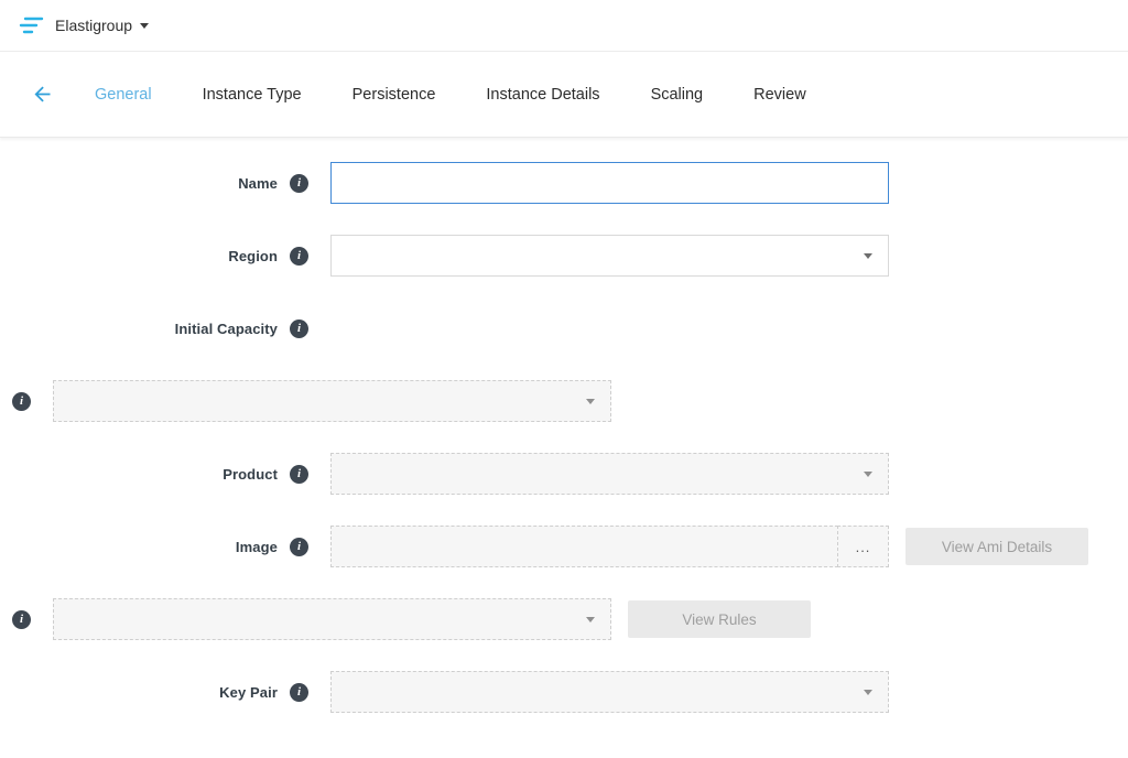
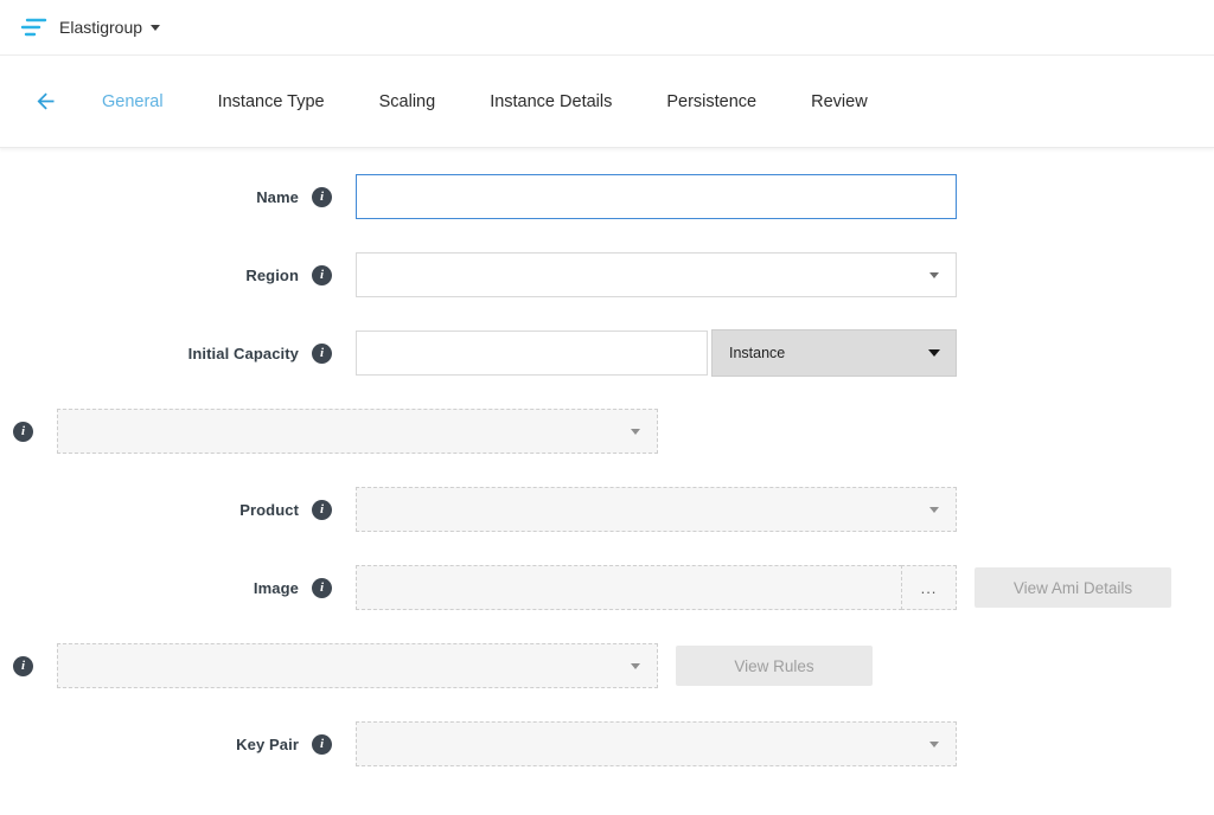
  Elastigroup
  General
  Instance Type
- Persistence
+ Scaling
  Instance Details
- Scaling
+ Persistence
  Review
  Name
  i
  Region
  i
  Initial Capacity
  i
+ Instance
  i
  Product
  i
  Image
  i
  ...
  View Ami Details
  i
  View Rules
  Key Pair
  i
